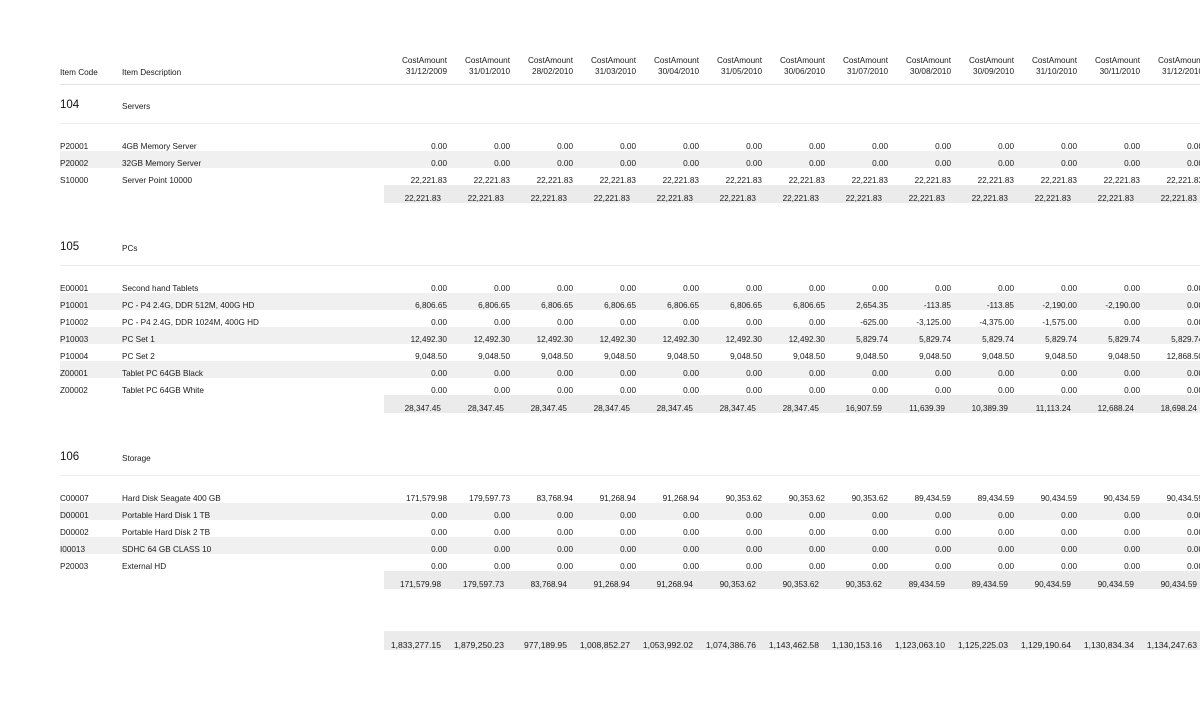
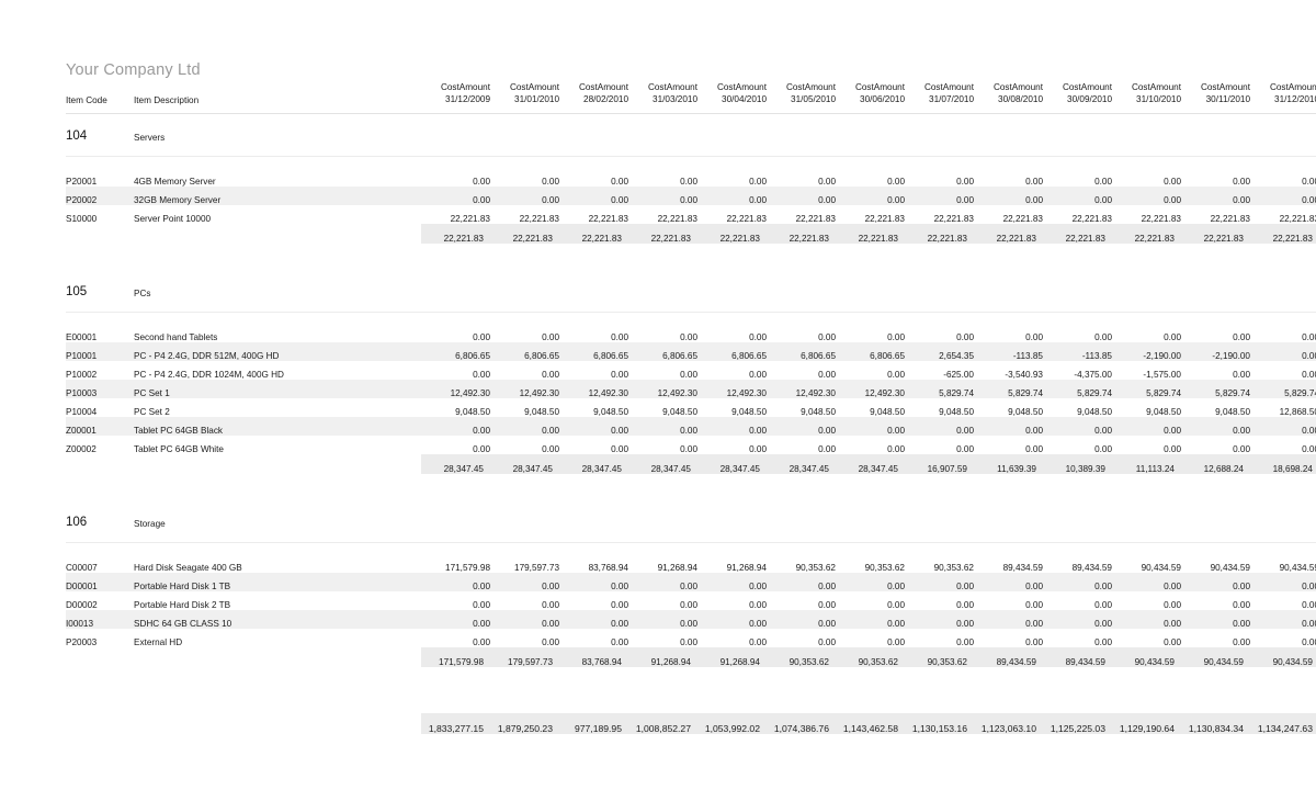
+ Your Company Ltd
  Item Code	Item Description	CostAmount31/12/2009	CostAmount31/01/2010	CostAmount28/02/2010	CostAmount31/03/2010	CostAmount30/04/2010	CostAmount31/05/2010	CostAmount30/06/2010	CostAmount31/07/2010	CostAmount30/08/2010	CostAmount30/09/2010	CostAmount31/10/2010	CostAmount30/11/2010	CostAmoun31/12/201
  104	Servers
  P20001	4GB Memory Server	0.00	0.00	0.00	0.00	0.00	0.00	0.00	0.00	0.00	0.00	0.00	0.00	0.0
  P20002	32GB Memory Server	0.00	0.00	0.00	0.00	0.00	0.00	0.00	0.00	0.00	0.00	0.00	0.00	0.0
  S10000	Server Point 10000	22,221.83	22,221.83	22,221.83	22,221.83	22,221.83	22,221.83	22,221.83	22,221.83	22,221.83	22,221.83	22,221.83	22,221.83	22,221.8
  		22,221.83	22,221.83	22,221.83	22,221.83	22,221.83	22,221.83	22,221.83	22,221.83	22,221.83	22,221.83	22,221.83	22,221.83	22,221.83
  105	PCs
  E00001	Second hand Tablets	0.00	0.00	0.00	0.00	0.00	0.00	0.00	0.00	0.00	0.00	0.00	0.00	0.0
  P10001	PC - P4 2.4G, DDR 512M, 400G HD	6,806.65	6,806.65	6,806.65	6,806.65	6,806.65	6,806.65	6,806.65	2,654.35	-113.85	-113.85	-2,190.00	-2,190.00	0.0
- P10002	PC - P4 2.4G, DDR 1024M, 400G HD	0.00	0.00	0.00	0.00	0.00	0.00	0.00	-625.00	-3,125.00	-4,375.00	-1,575.00	0.00	0.0
+ P10002	PC - P4 2.4G, DDR 1024M, 400G HD	0.00	0.00	0.00	0.00	0.00	0.00	0.00	-625.00	-3,540.93	-4,375.00	-1,575.00	0.00	0.0
  P10003	PC Set 1	12,492.30	12,492.30	12,492.30	12,492.30	12,492.30	12,492.30	12,492.30	5,829.74	5,829.74	5,829.74	5,829.74	5,829.74	5,829.7
  P10004	PC Set 2	9,048.50	9,048.50	9,048.50	9,048.50	9,048.50	9,048.50	9,048.50	9,048.50	9,048.50	9,048.50	9,048.50	9,048.50	12,868.5
  Z00001	Tablet PC 64GB Black	0.00	0.00	0.00	0.00	0.00	0.00	0.00	0.00	0.00	0.00	0.00	0.00	0.0
  Z00002	Tablet PC 64GB White	0.00	0.00	0.00	0.00	0.00	0.00	0.00	0.00	0.00	0.00	0.00	0.00	0.0
  		28,347.45	28,347.45	28,347.45	28,347.45	28,347.45	28,347.45	28,347.45	16,907.59	11,639.39	10,389.39	11,113.24	12,688.24	18,698.24
  106	Storage
  C00007	Hard Disk Seagate 400 GB	171,579.98	179,597.73	83,768.94	91,268.94	91,268.94	90,353.62	90,353.62	90,353.62	89,434.59	89,434.59	90,434.59	90,434.59	90,434.5
  D00001	Portable Hard Disk 1 TB	0.00	0.00	0.00	0.00	0.00	0.00	0.00	0.00	0.00	0.00	0.00	0.00	0.0
  D00002	Portable Hard Disk 2 TB	0.00	0.00	0.00	0.00	0.00	0.00	0.00	0.00	0.00	0.00	0.00	0.00	0.0
  I00013	SDHC 64 GB CLASS 10	0.00	0.00	0.00	0.00	0.00	0.00	0.00	0.00	0.00	0.00	0.00	0.00	0.0
  P20003	External HD	0.00	0.00	0.00	0.00	0.00	0.00	0.00	0.00	0.00	0.00	0.00	0.00	0.0
  		171,579.98	179,597.73	83,768.94	91,268.94	91,268.94	90,353.62	90,353.62	90,353.62	89,434.59	89,434.59	90,434.59	90,434.59	90,434.59
  		1,833,277.15	1,879,250.23	977,189.95	1,008,852.27	1,053,992.02	1,074,386.76	1,143,462.58	1,130,153.16	1,123,063.10	1,125,225.03	1,129,190.64	1,130,834.34	1,134,247.63
